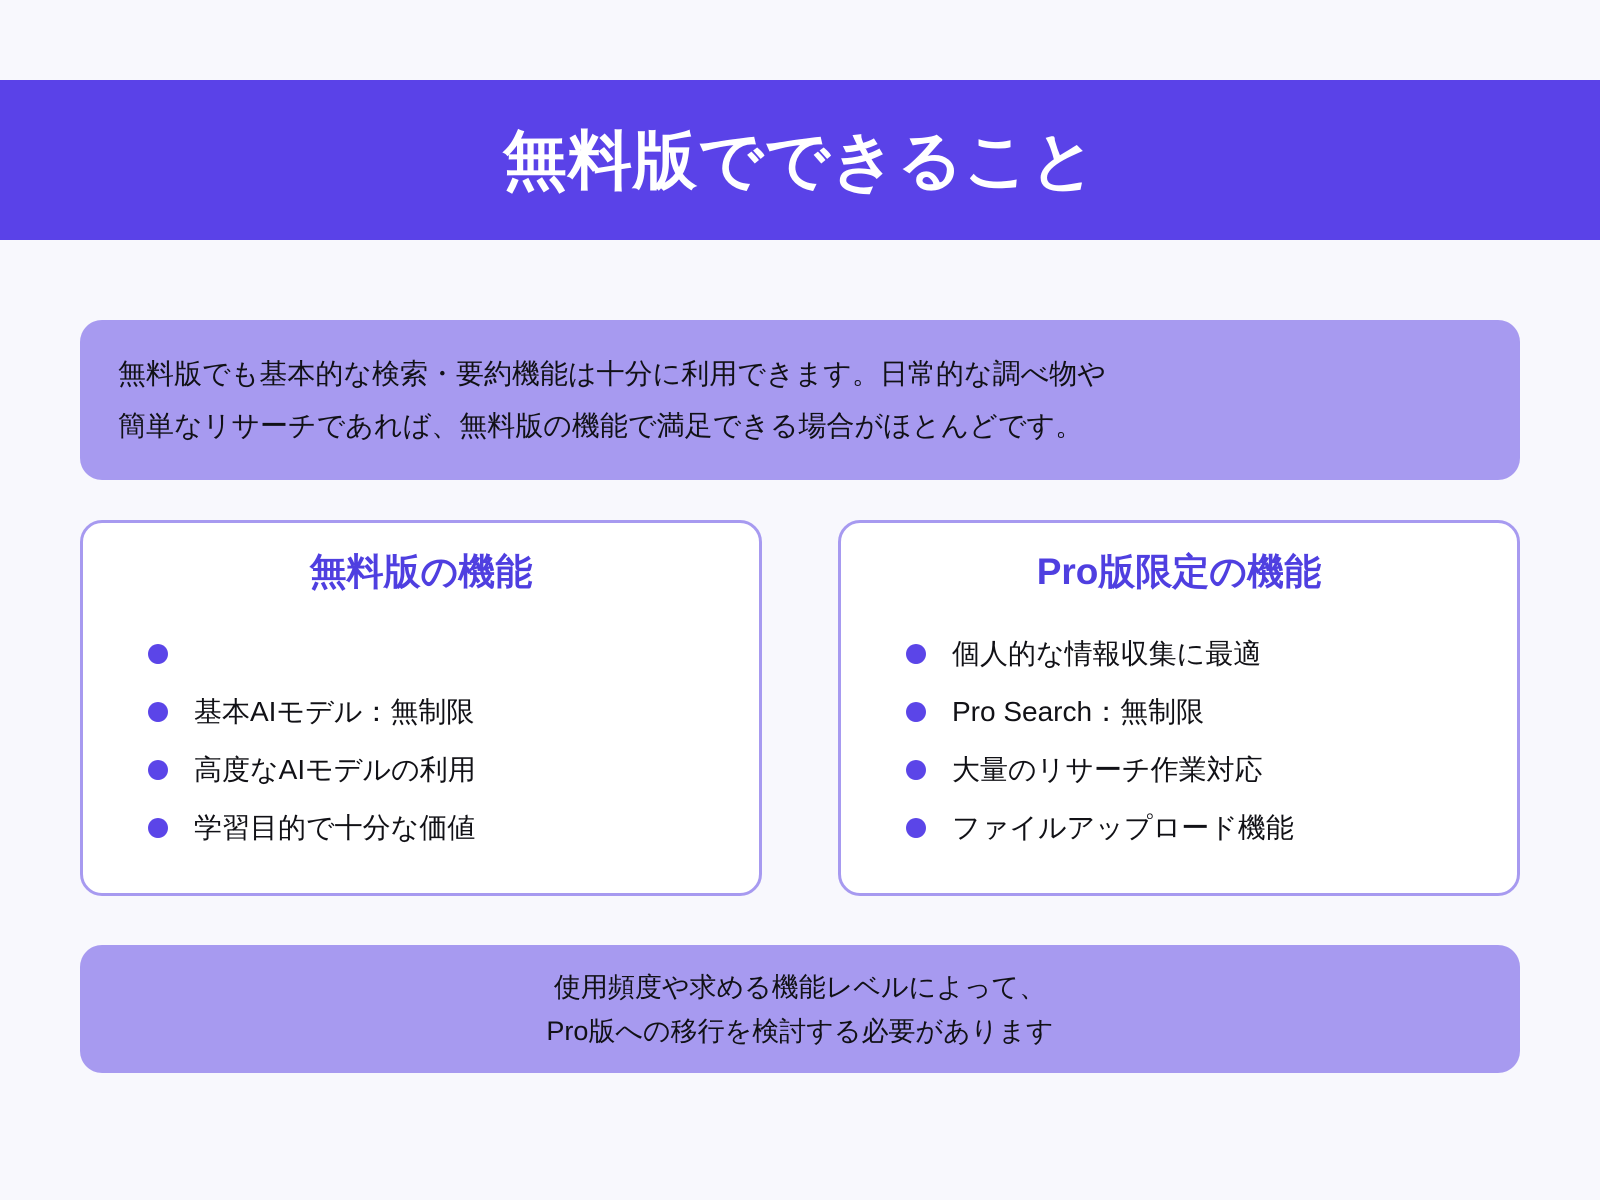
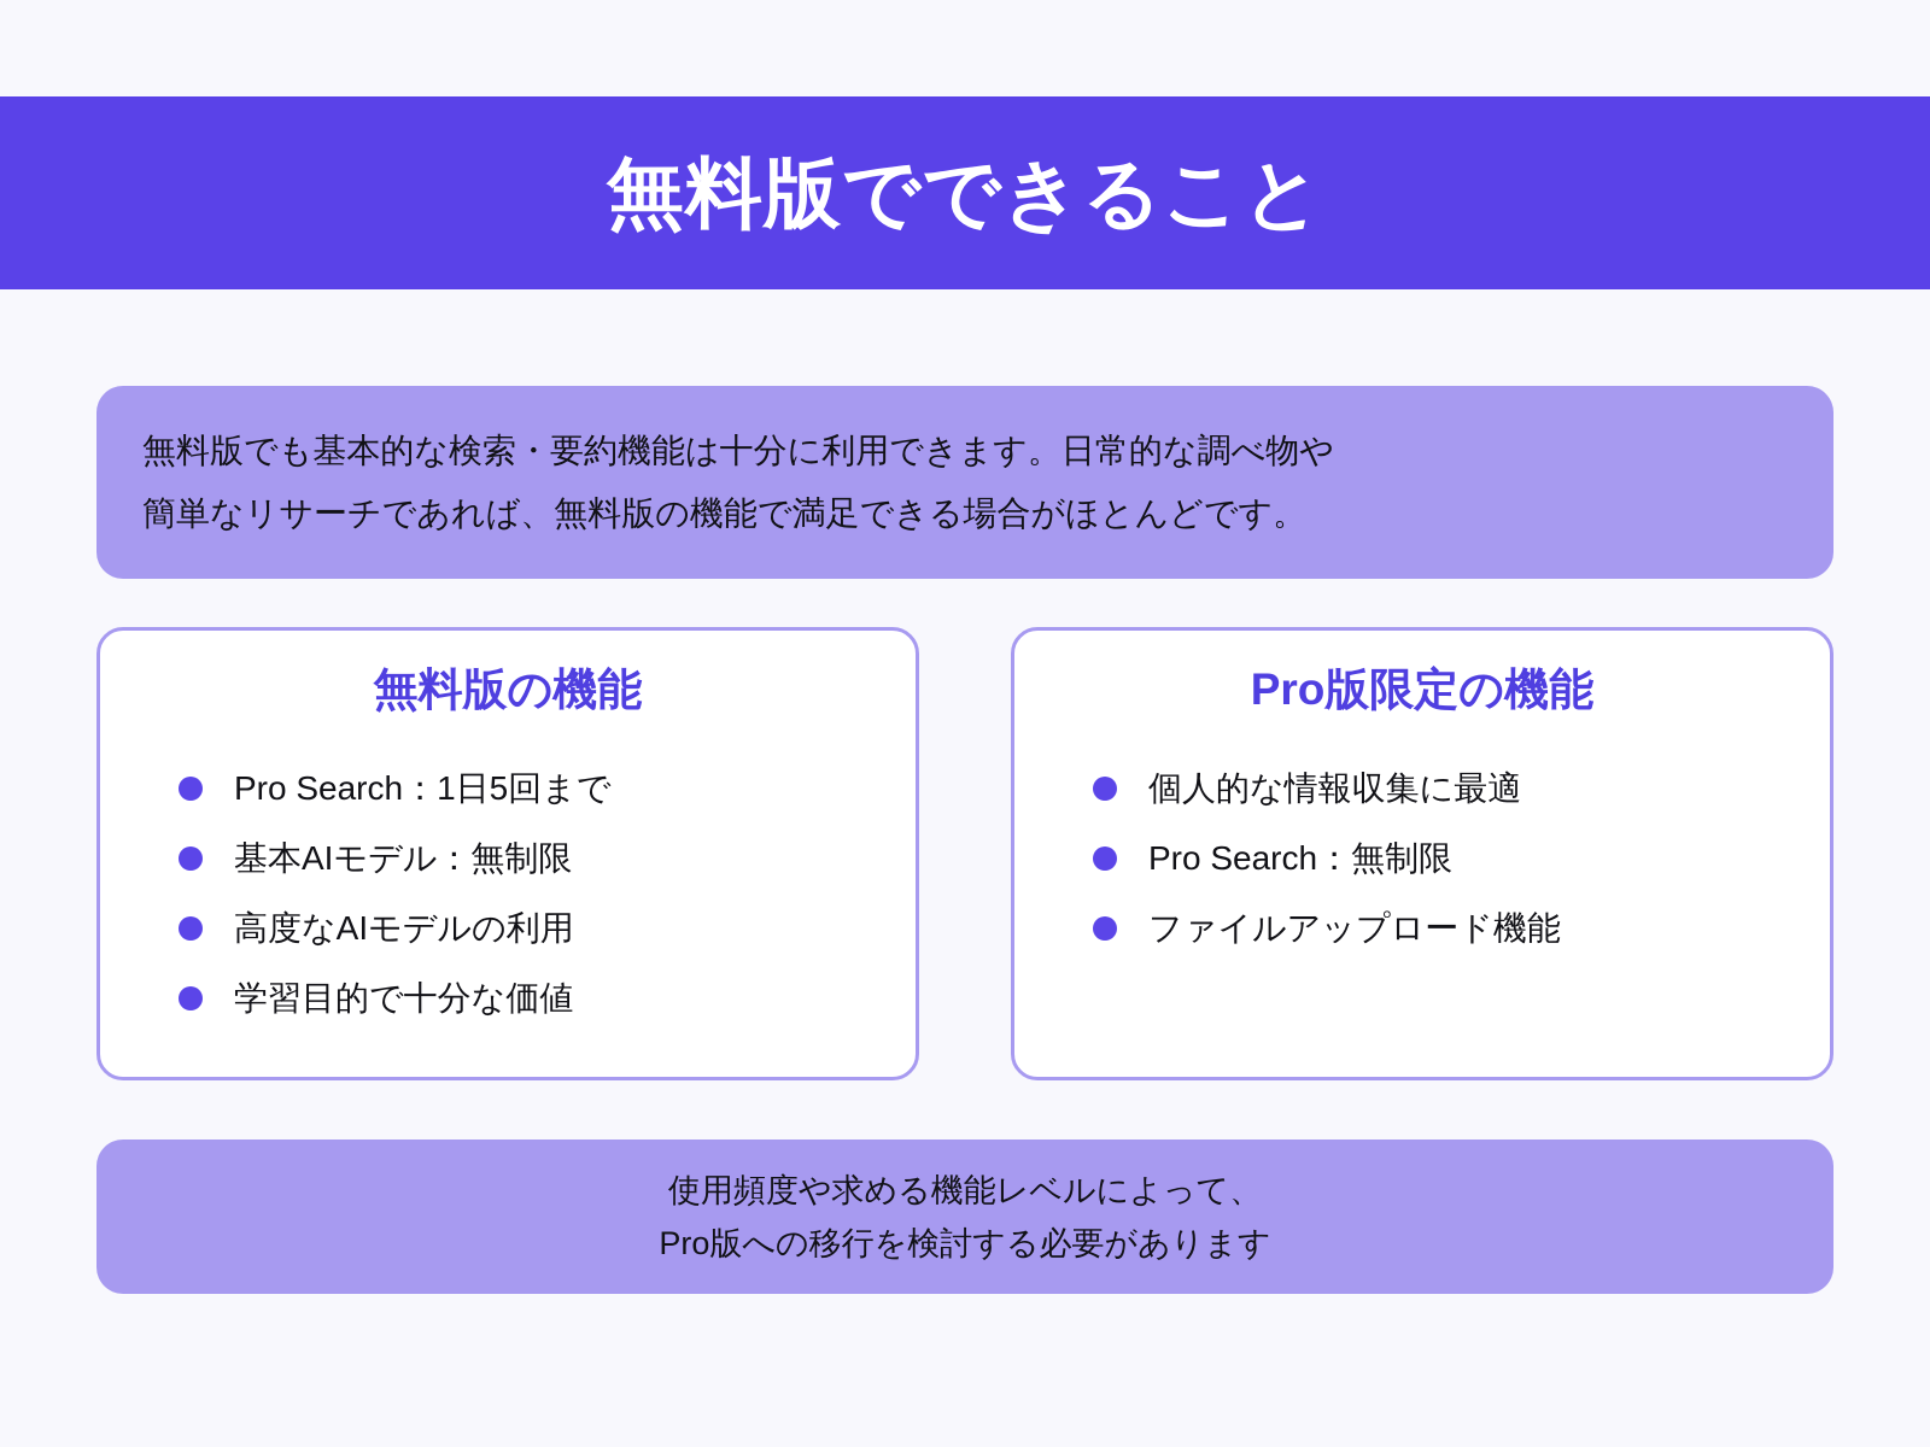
  無料版でできること
  無料版でも基本的な検索・要約機能は十分に利用できます。日常的な調べ物や
  簡単なリサーチであれば、無料版の機能で満足できる場合がほとんどです。
  無料版の機能
+ Pro Search：1日5回まで
  基本AIモデル：無制限
  高度なAIモデルの利用
  学習目的で十分な価値
  Pro版限定の機能
  個人的な情報収集に最適
  Pro Search：無制限
- 大量のリサーチ作業対応
  ファイルアップロード機能
  使用頻度や求める機能レベルによって、
  Pro版への移行を検討する必要があります
